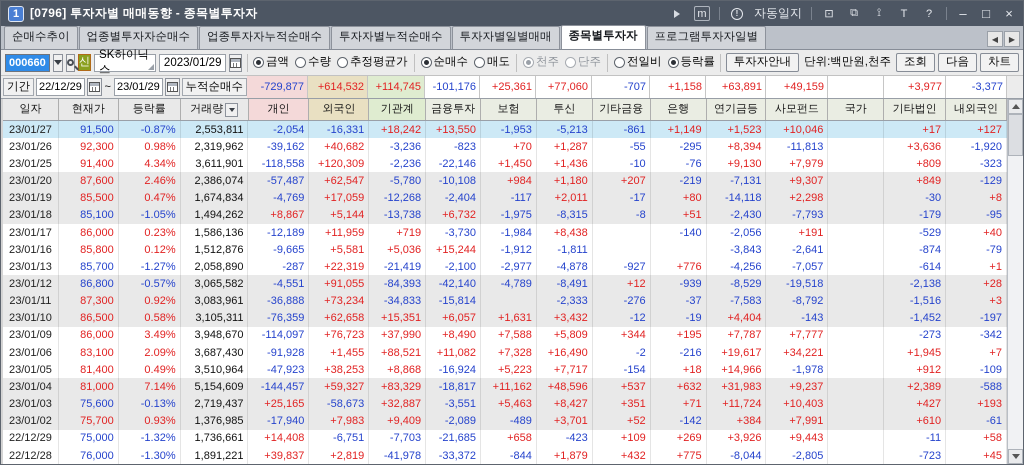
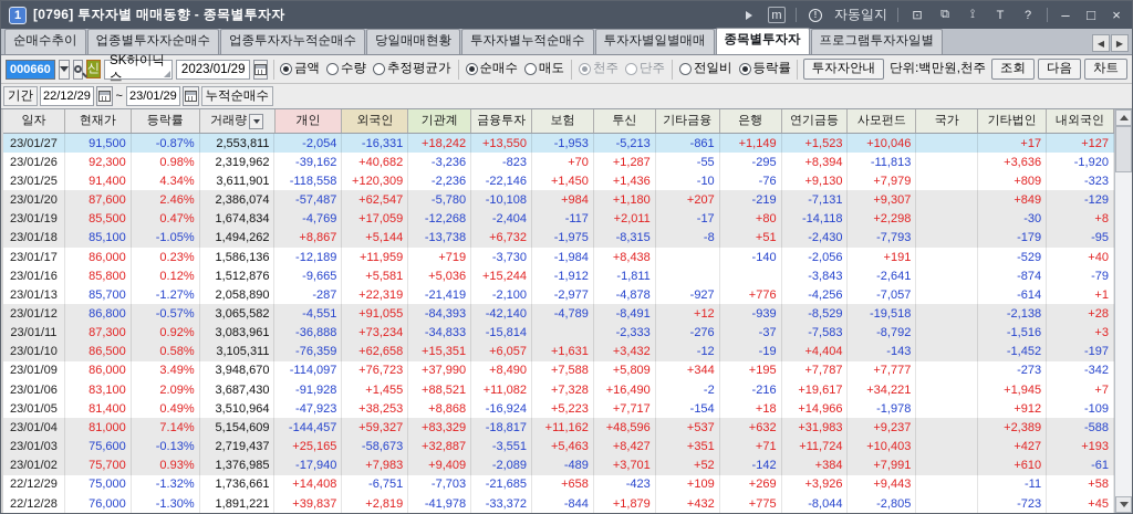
  1
  [0796] 투자자별 매매동향 - 종목별투자자
  m
  !
  자동일지
  ⊡
  ⧉
  ⟟
  T
  ?
  –
  □
  ×
  순매수추이
  업종별투자자순매수
  업종투자자누적순매수
+ 당일매매현황
  투자자별누적순매수
  투자자별일별매매
  종목별투자자
  프로그램투자자일별
  ◀
  ▶
  000660
  신
  SK하이닉스
  2023/01/29
  금액
  수량
  추정평균가
  순매수
  매도
  천주
  단주
  전일비
  등락률
  투자자안내
  단위:백만원,천주
  조회
  다음
  차트
  기간
  22/12/29
  ~
  23/01/29
  누적순매수
- -729,877
- +614,532
- +114,745
- -101,176
- +25,361
- +77,060
- -707
- +1,158
- +63,891
- +49,159
- +3,977
- -3,377
  일자
  현재가
  등락률
  거래량
  개인
  외국인
  기관계
  금융투자
  보험
  투신
  기타금융
  은행
  연기금등
  사모펀드
  국가
  기타법인
  내외국인
  23/01/27
  91,500
  -0.87%
  2,553,811
  -2,054
  -16,331
  +18,242
  +13,550
  -1,953
  -5,213
  -861
  +1,149
  +1,523
  +10,046
  +17
  +127
  23/01/26
  92,300
  0.98%
  2,319,962
  -39,162
  +40,682
  -3,236
  -823
  +70
  +1,287
  -55
  -295
  +8,394
  -11,813
  +3,636
  -1,920
  23/01/25
  91,400
  4.34%
  3,611,901
  -118,558
  +120,309
  -2,236
  -22,146
  +1,450
  +1,436
  -10
  -76
  +9,130
  +7,979
  +809
  -323
  23/01/20
  87,600
  2.46%
  2,386,074
  -57,487
  +62,547
  -5,780
  -10,108
  +984
  +1,180
  +207
  -219
  -7,131
  +9,307
  +849
  -129
  23/01/19
  85,500
  0.47%
  1,674,834
  -4,769
  +17,059
  -12,268
  -2,404
  -117
  +2,011
  -17
  +80
  -14,118
  +2,298
  -30
  +8
  23/01/18
  85,100
  -1.05%
  1,494,262
  +8,867
  +5,144
  -13,738
  +6,732
  -1,975
  -8,315
  -8
  +51
  -2,430
  -7,793
  -179
  -95
  23/01/17
  86,000
  0.23%
  1,586,136
  -12,189
  +11,959
  +719
  -3,730
  -1,984
  +8,438
  -140
  -2,056
  +191
  -529
  +40
  23/01/16
  85,800
  0.12%
  1,512,876
  -9,665
  +5,581
  +5,036
  +15,244
  -1,912
  -1,811
  -3,843
  -2,641
  -874
  -79
  23/01/13
  85,700
  -1.27%
  2,058,890
  -287
  +22,319
  -21,419
  -2,100
  -2,977
  -4,878
  -927
  +776
  -4,256
  -7,057
  -614
  +1
  23/01/12
  86,800
  -0.57%
  3,065,582
  -4,551
  +91,055
  -84,393
  -42,140
  -4,789
  -8,491
  +12
  -939
  -8,529
  -19,518
  -2,138
  +28
  23/01/11
  87,300
  0.92%
  3,083,961
  -36,888
  +73,234
  -34,833
  -15,814
  -2,333
  -276
  -37
  -7,583
  -8,792
  -1,516
  +3
  23/01/10
  86,500
  0.58%
  3,105,311
  -76,359
  +62,658
  +15,351
  +6,057
  +1,631
  +3,432
  -12
  -19
  +4,404
  -143
  -1,452
  -197
  23/01/09
  86,000
  3.49%
  3,948,670
  -114,097
  +76,723
  +37,990
  +8,490
  +7,588
  +5,809
  +344
  +195
  +7,787
  +7,777
  -273
  -342
  23/01/06
  83,100
  2.09%
  3,687,430
  -91,928
  +1,455
  +88,521
  +11,082
  +7,328
  +16,490
  -2
  -216
  +19,617
  +34,221
  +1,945
  +7
  23/01/05
  81,400
  0.49%
  3,510,964
  -47,923
  +38,253
  +8,868
  -16,924
  +5,223
  +7,717
  -154
  +18
  +14,966
  -1,978
  +912
  -109
  23/01/04
  81,000
  7.14%
  5,154,609
  -144,457
  +59,327
  +83,329
  -18,817
  +11,162
  +48,596
  +537
  +632
  +31,983
  +9,237
  +2,389
  -588
  23/01/03
  75,600
  -0.13%
  2,719,437
  +25,165
  -58,673
  +32,887
  -3,551
  +5,463
  +8,427
  +351
  +71
  +11,724
  +10,403
  +427
  +193
  23/01/02
  75,700
  0.93%
  1,376,985
  -17,940
  +7,983
  +9,409
  -2,089
  -489
  +3,701
  +52
  -142
  +384
  +7,991
  +610
  -61
  22/12/29
  75,000
  -1.32%
  1,736,661
  +14,408
  -6,751
  -7,703
  -21,685
  +658
  -423
  +109
  +269
  +3,926
  +9,443
  -11
  +58
  22/12/28
  76,000
  -1.30%
  1,891,221
  +39,837
  +2,819
  -41,978
  -33,372
  -844
  +1,879
  +432
  +775
  -8,044
  -2,805
  -723
  +45
